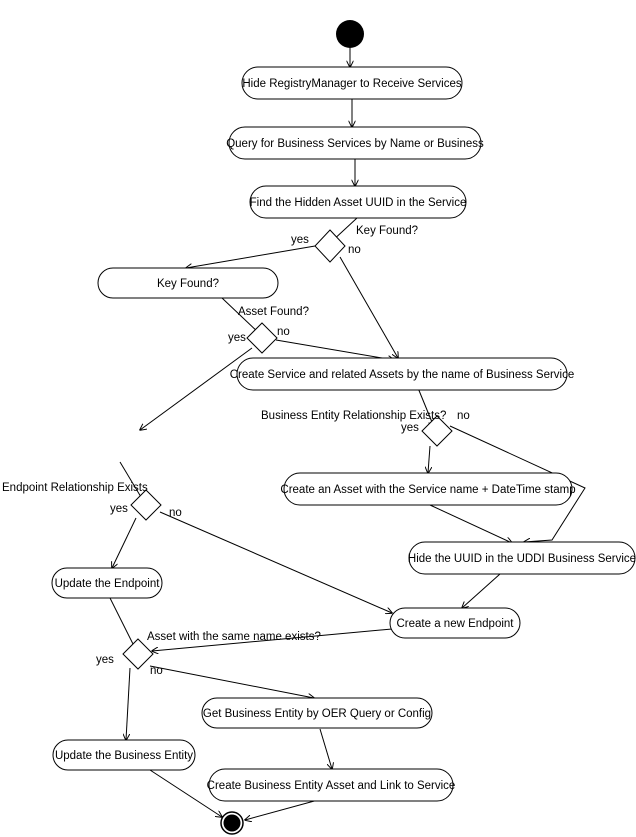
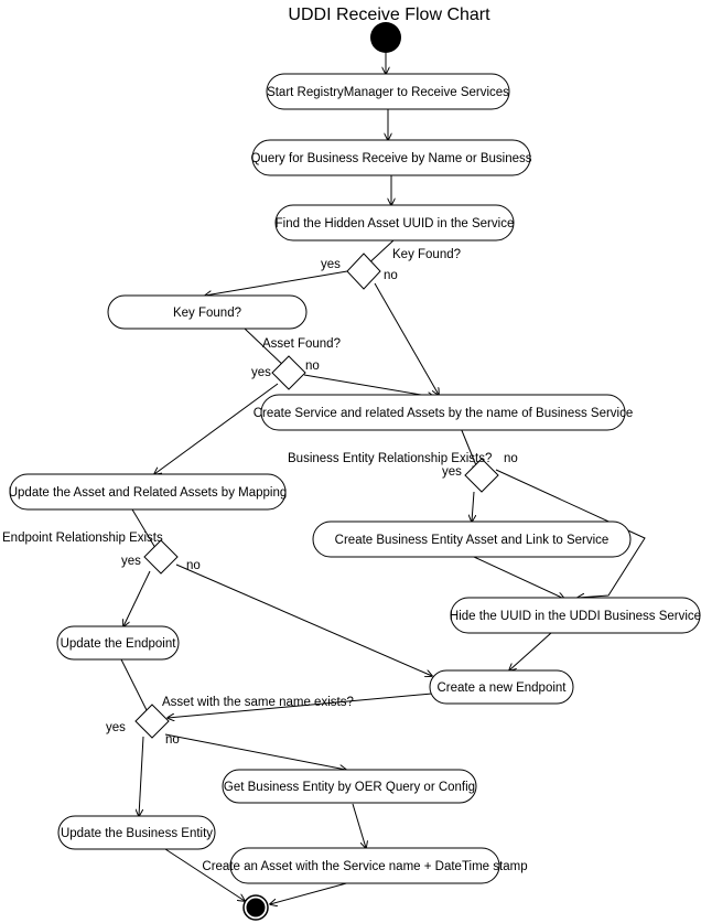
+ UDDI Receive Flow Chart
- Hide RegistryManager to Receive Services
+ Start RegistryManager to Receive Services
- Query for Business Services by Name or Business
+ Query for Business Receive by Name or Business
  Find the Hidden Asset UUID in the Service
  Key Found?
  yes
  no
  Key Found?
  Asset Found?
  yes
  no
  Create Service and related Assets by the name of Business Service
  Business Entity Relationship Exists?
  yes
  no
+ Update the Asset and Related Assets by Mapping
- Create an Asset with the Service name + DateTime stamp
+ Create Business Entity Asset and Link to Service
  Endpoint Relationship Exists
  yes
  no
  Hide the UUID in the UDDI Business Service
  Update the Endpoint
  Create a new Endpoint
  Asset with the same name exists?
  yes
  no
  Get Business Entity by OER Query or Config
  Update the Business Entity
- Create Business Entity Asset and Link to Service
+ Create an Asset with the Service name + DateTime stamp
